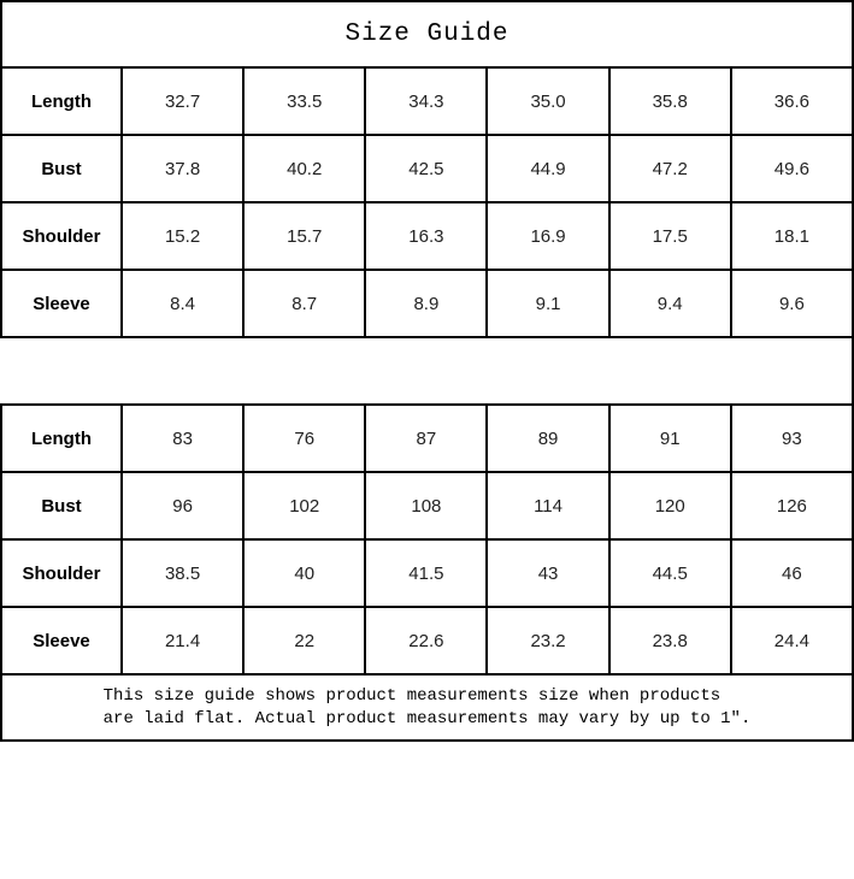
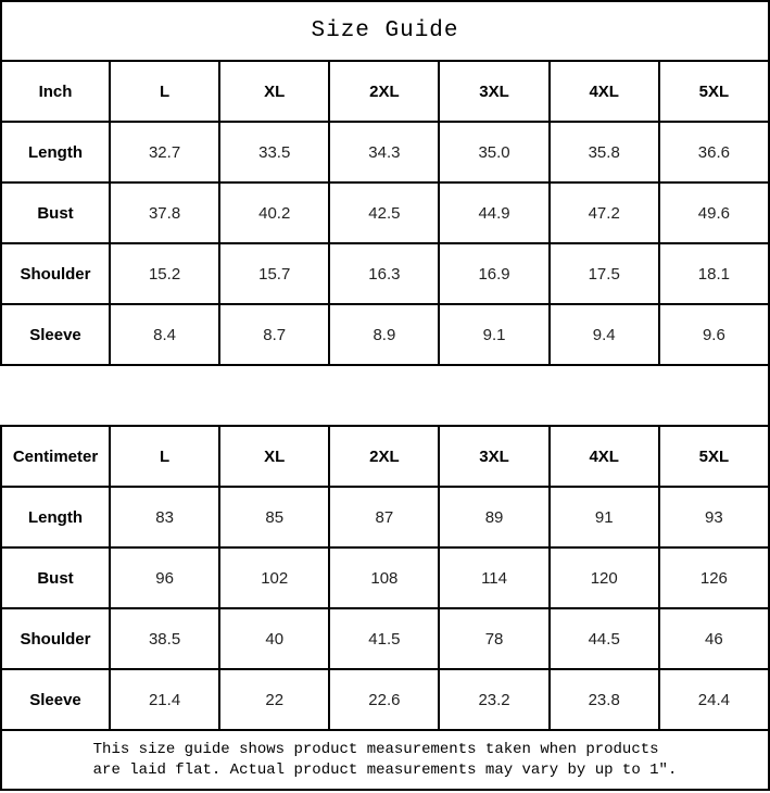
  Size Guide
+ Inch	L	XL	2XL	3XL	4XL	5XL
  Length	32.7	33.5	34.3	35.0	35.8	36.6
  Bust	37.8	40.2	42.5	44.9	47.2	49.6
  Shoulder	15.2	15.7	16.3	16.9	17.5	18.1
  Sleeve	8.4	8.7	8.9	9.1	9.4	9.6
+ Centimeter	L	XL	2XL	3XL	4XL	5XL
- Length	83	76	87	89	91	93
+ Length	83	85	87	89	91	93
  Bust	96	102	108	114	120	126
- Shoulder	38.5	40	41.5	43	44.5	46
+ Shoulder	38.5	40	41.5	78	44.5	46
  Sleeve	21.4	22	22.6	23.2	23.8	24.4
- This size guide shows product measurements size when products are laid flat. Actual product measurements may vary by up to 1″.
+ This size guide shows product measurements taken when products are laid flat. Actual product measurements may vary by up to 1″.
